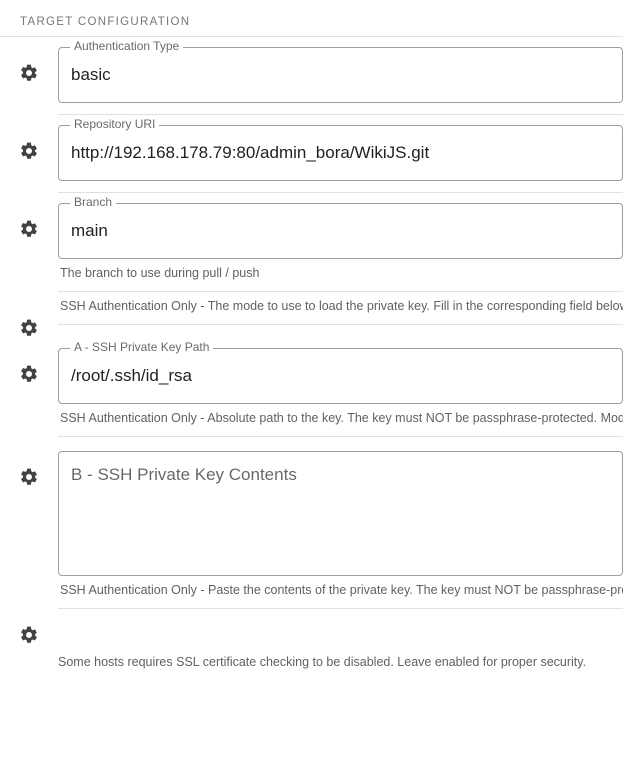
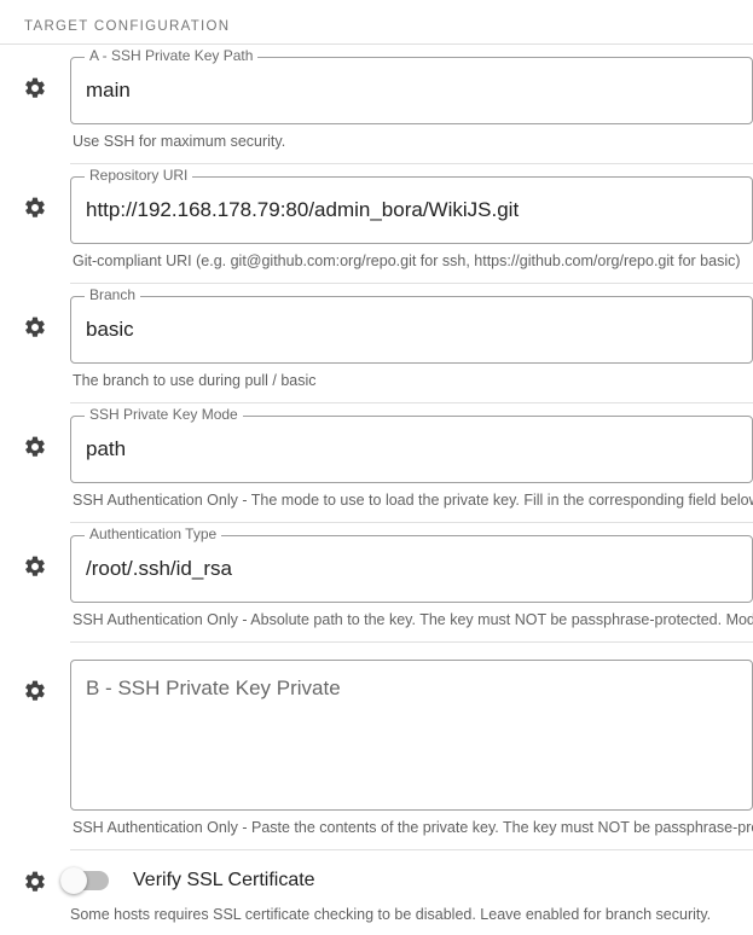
  TARGET CONFIGURATION
- Authentication Type
+ A - SSH Private Key Path
- basic
+ main
+ Use SSH for maximum security.
  Repository URI
  http://192.168.178.79:80/admin_bora/WikiJS.git
+ Git-compliant URI (e.g. git@github.com:org/repo.git for ssh, https://github.com/org/repo.git for basic)
  Branch
- main
+ basic
- The branch to use during pull / push
+ The branch to use during pull / basic
+ SSH Private Key Mode
+ path
  SSH Authentication Only - The mode to use to load the private key. Fill in the corresponding field belo
- A - SSH Private Key Path
+ Authentication Type
  /root/.ssh/id_rsa
  SSH Authentication Only - Absolute path to the key. The key must NOT be passphrase-protected. Mod
- B - SSH Private Key Contents
+ B - SSH Private Key Private
  SSH Authentication Only - Paste the contents of the private key. The key must NOT be passphrase-pr
+ Verify SSL Certificate
- Some hosts requires SSL certificate checking to be disabled. Leave enabled for proper security.
+ Some hosts requires SSL certificate checking to be disabled. Leave enabled for branch security.
